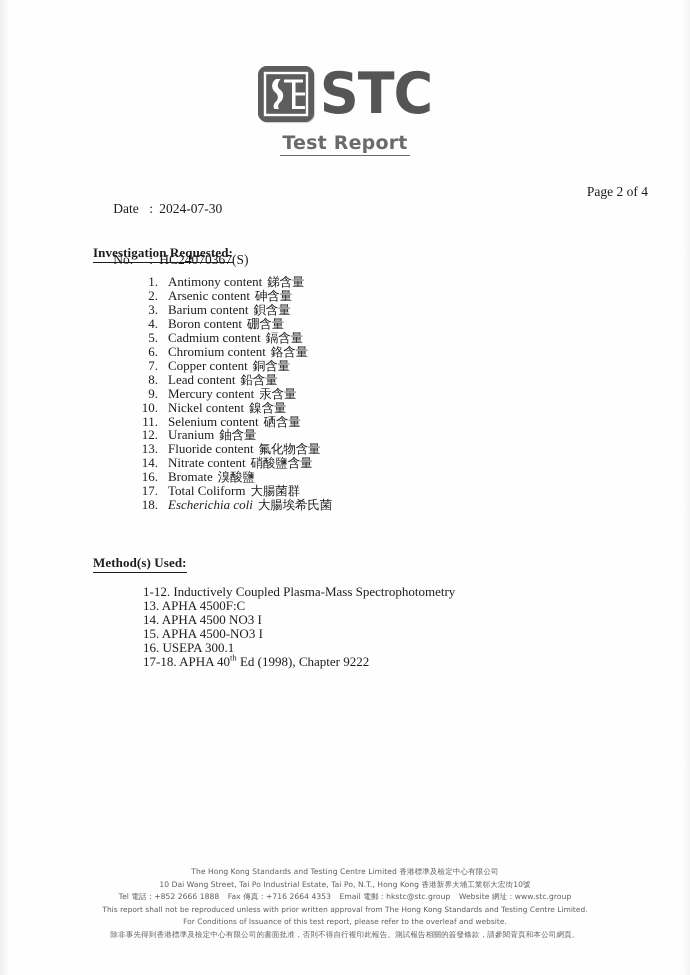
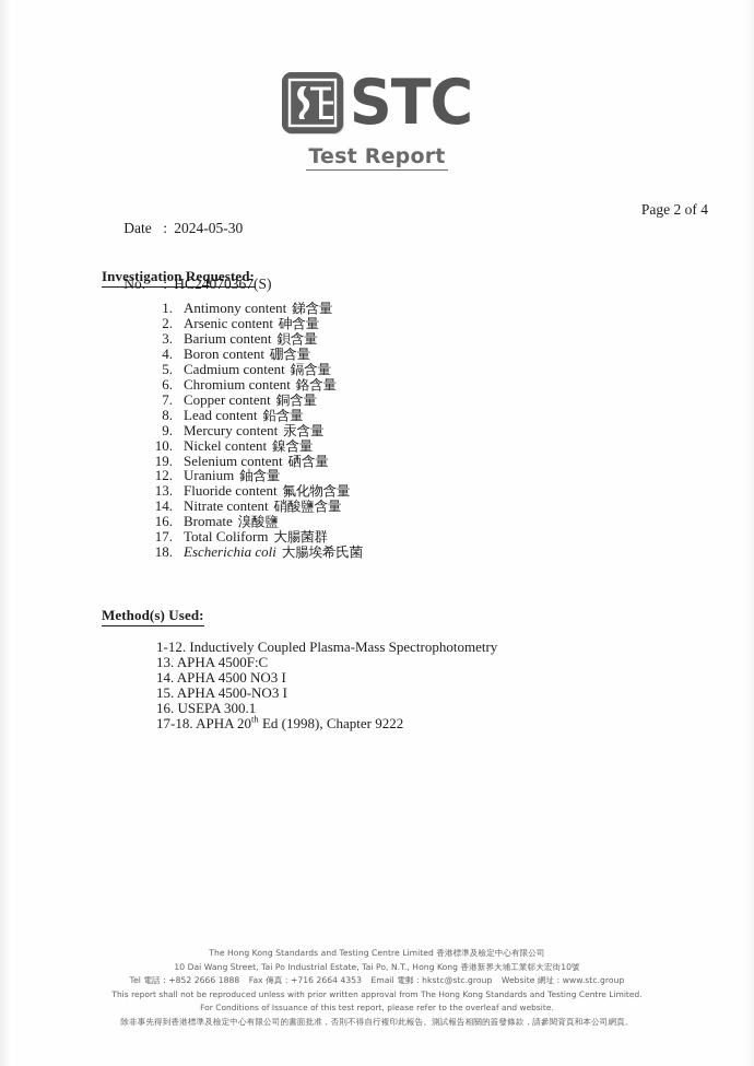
  STC
  Test Report
- Date : 2024-07-30
+ Date : 2024-05-30
  No. : HC24070367(S)
  Page 2 of 4
  Investigation Requested:
  1.
  Antimony content 銻含量
  2.
  Arsenic content 砷含量
  3.
  Barium content 鋇含量
  4.
  Boron content 硼含量
  5.
  Cadmium content 鎘含量
  6.
  Chromium content 鉻含量
  7.
  Copper content 銅含量
  8.
  Lead content 鉛含量
  9.
  Mercury content 汞含量
  10.
  Nickel content 鎳含量
- 11.
+ 19.
  Selenium content 硒含量
  12.
  Uranium 鈾含量
  13.
  Fluoride content 氟化物含量
  14.
  Nitrate content 硝酸鹽含量
  16.
  Bromate 溴酸鹽
  17.
  Total Coliform 大腸菌群
  18.
  Escherichia coli 大腸埃希氏菌
  Method(s) Used:
  1-12. Inductively Coupled Plasma-Mass Spectrophotometry
  13. APHA 4500F:C
  14. APHA 4500 NO3 I
  15. APHA 4500-NO3 I
  16. USEPA 300.1
- 17-18. APHA 40th Ed (1998), Chapter 9222
+ 17-18. APHA 20th Ed (1998), Chapter 9222
  The Hong Kong Standards and Testing Centre Limited 香港標準及檢定中心有限公司
  10 Dai Wang Street, Tai Po Industrial Estate, Tai Po, N.T., Hong Kong 香港新界大埔工業邨大宏街10號
  Tel 電話 : +852 2666 1888 Fax 傳真 : +716 2664 4353 Email 電郵 : hkstc@stc.group Website 網址 : www.stc.group
  This report shall not be reproduced unless with prior written approval from The Hong Kong Standards and Testing Centre Limited.
  For Conditions of Issuance of this test report, please refer to the overleaf and website.
  除非事先得到香港標準及檢定中心有限公司的書面批准，否則不得自行複印此報告。測試報告相關的簽發條款，請參閱背頁和本公司網頁。
